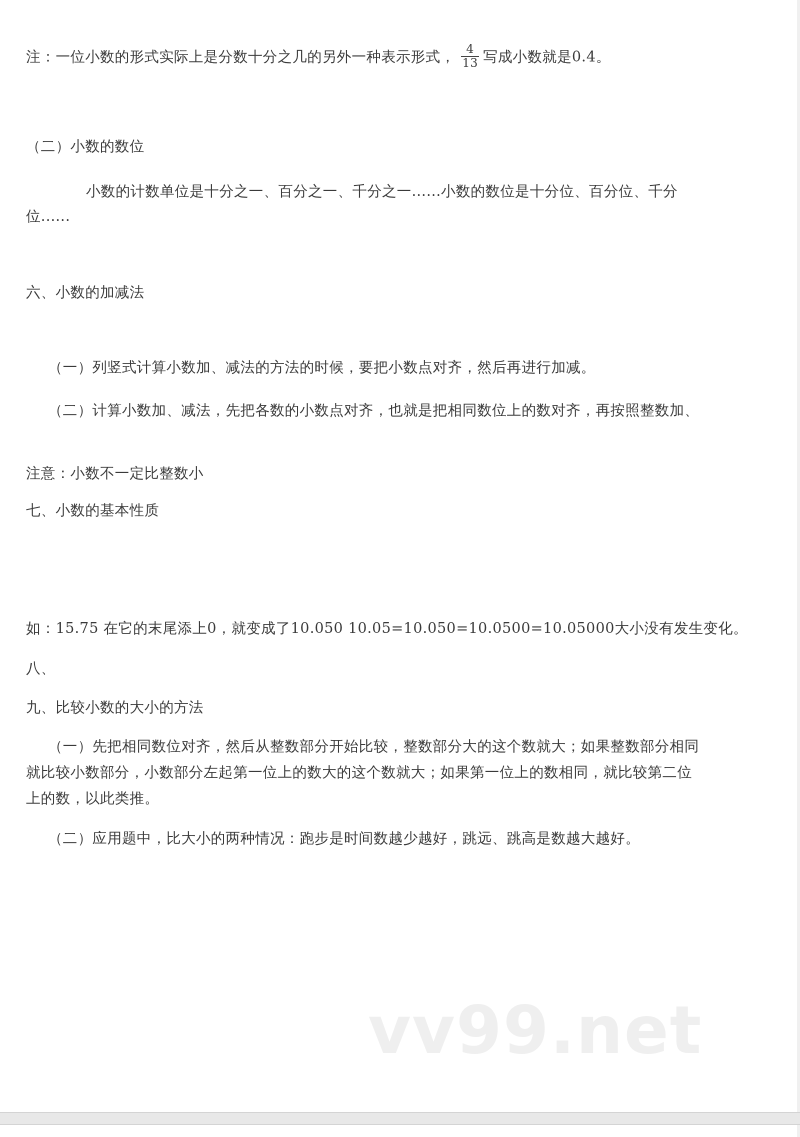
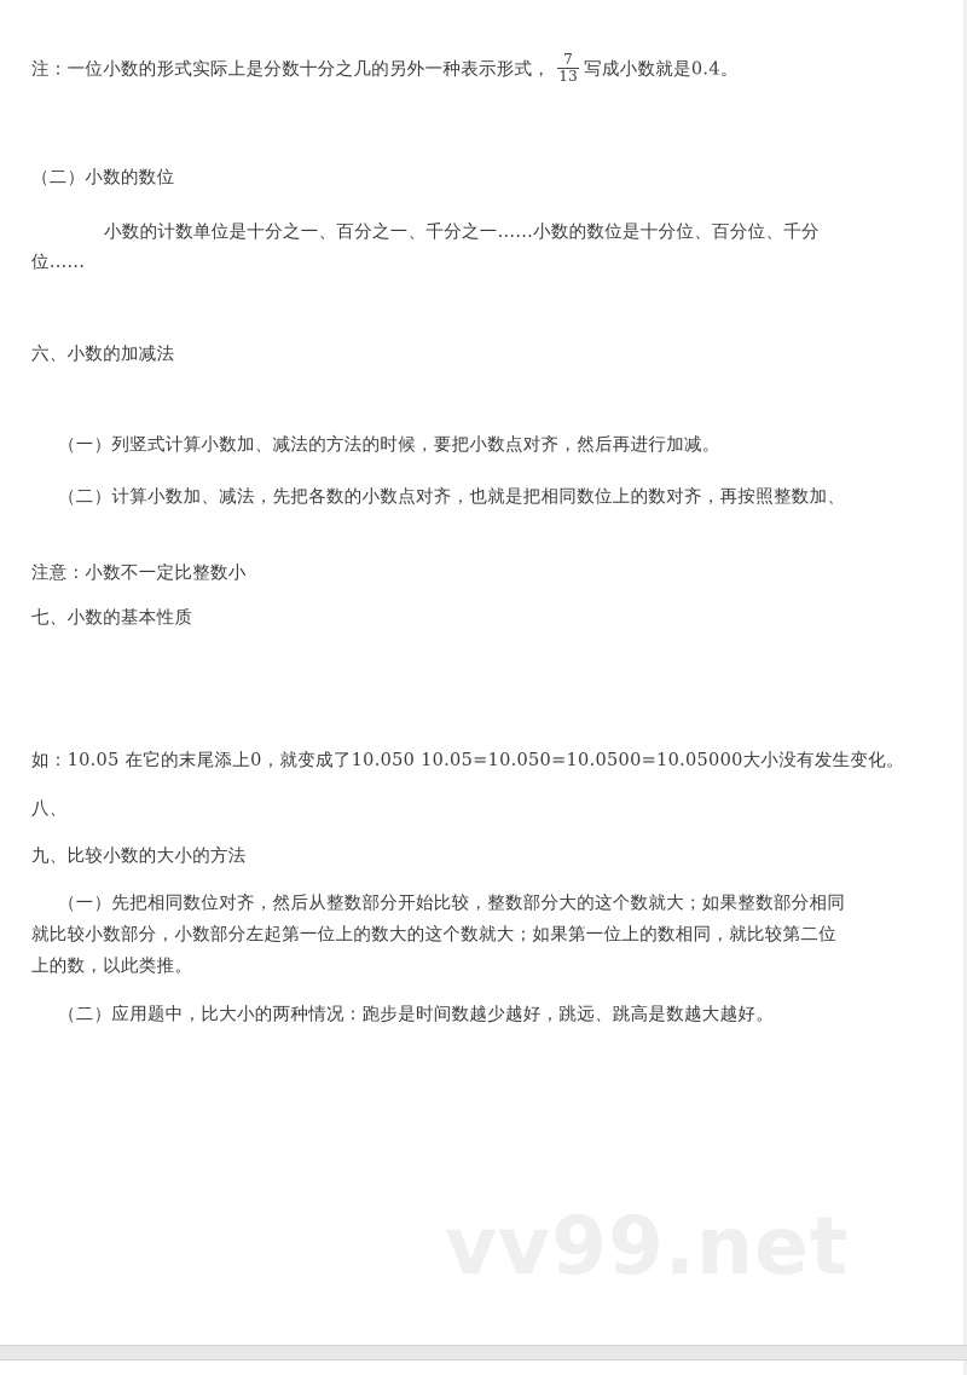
  注：一位小数的形式实际上是分数十分之几的另外一种表示形式，
- 4
+ 7
  13
  写成小数就是0.4。
  （二）小数的数位
  小数的计数单位是十分之一、百分之一、千分之一......小数的数位是十分位、百分位、千分
  位......
  六、小数的加减法
  （一）列竖式计算小数加、减法的方法的时候，要把小数点对齐，然后再进行加减。
  （二）计算小数加、减法，先把各数的小数点对齐，也就是把相同数位上的数对齐，再按照整数加、
  注意：小数不一定比整数小
  七、小数的基本性质
- 如：15.75 在它的末尾添上0，就变成了10.050 10.05=10.050=10.0500=10.05000大小没有发生变化。
+ 如：10.05 在它的末尾添上0，就变成了10.050 10.05=10.050=10.0500=10.05000大小没有发生变化。
  八、
  九、比较小数的大小的方法
  （一）先把相同数位对齐，然后从整数部分开始比较，整数部分大的这个数就大；如果整数部分相同
  就比较小数部分，小数部分左起第一位上的数大的这个数就大；如果第一位上的数相同，就比较第二位
  上的数，以此类推。
  （二）应用题中，比大小的两种情况：跑步是时间数越少越好，跳远、跳高是数越大越好。
